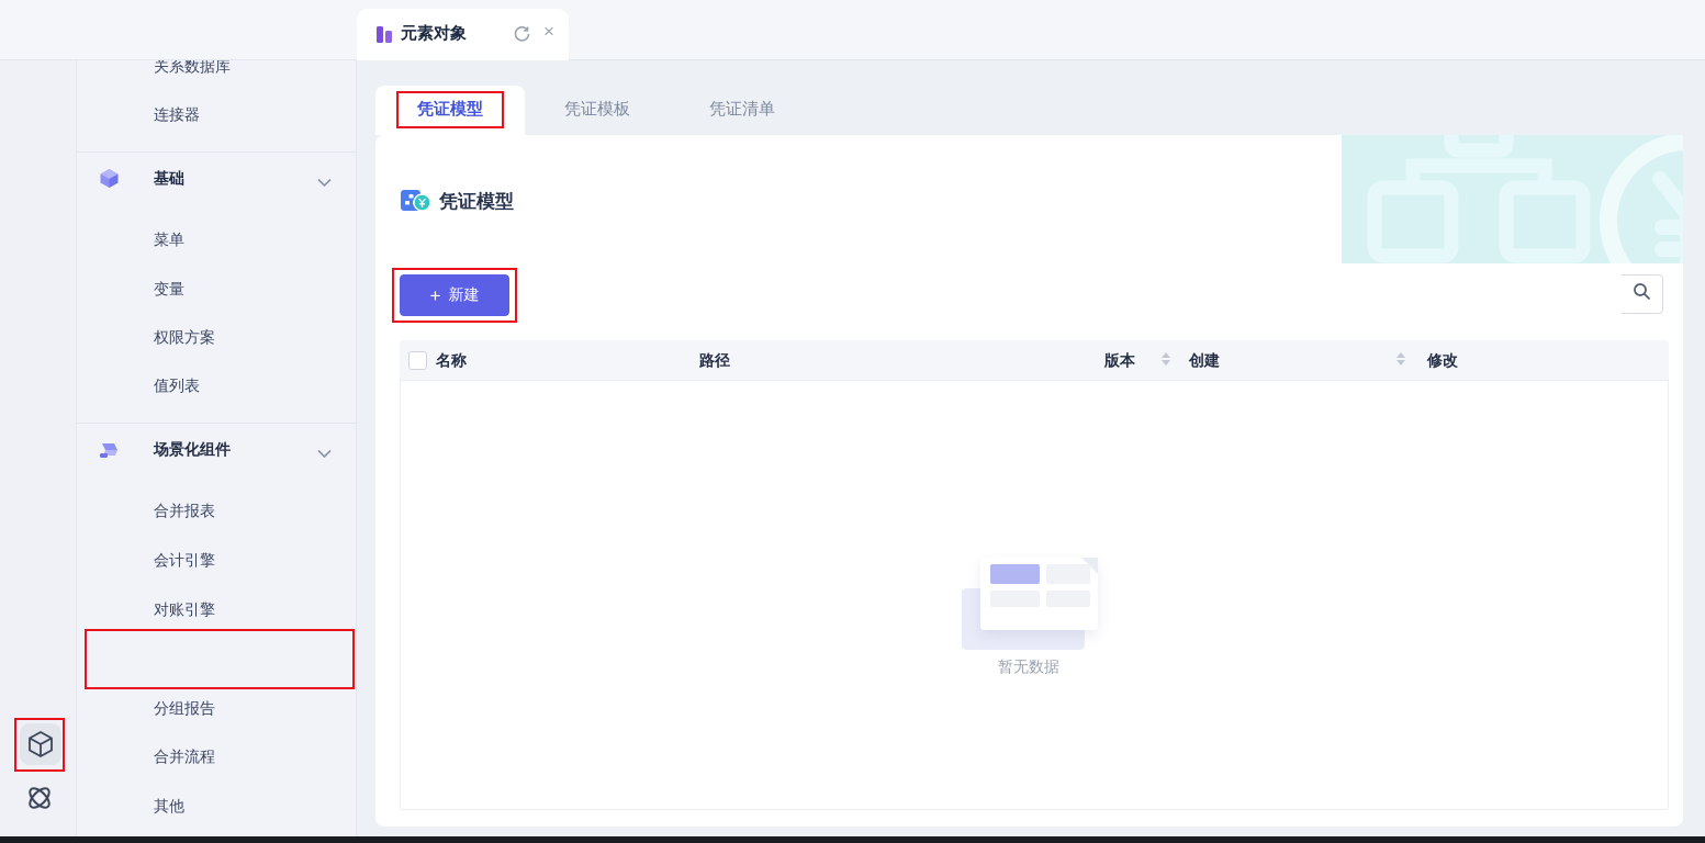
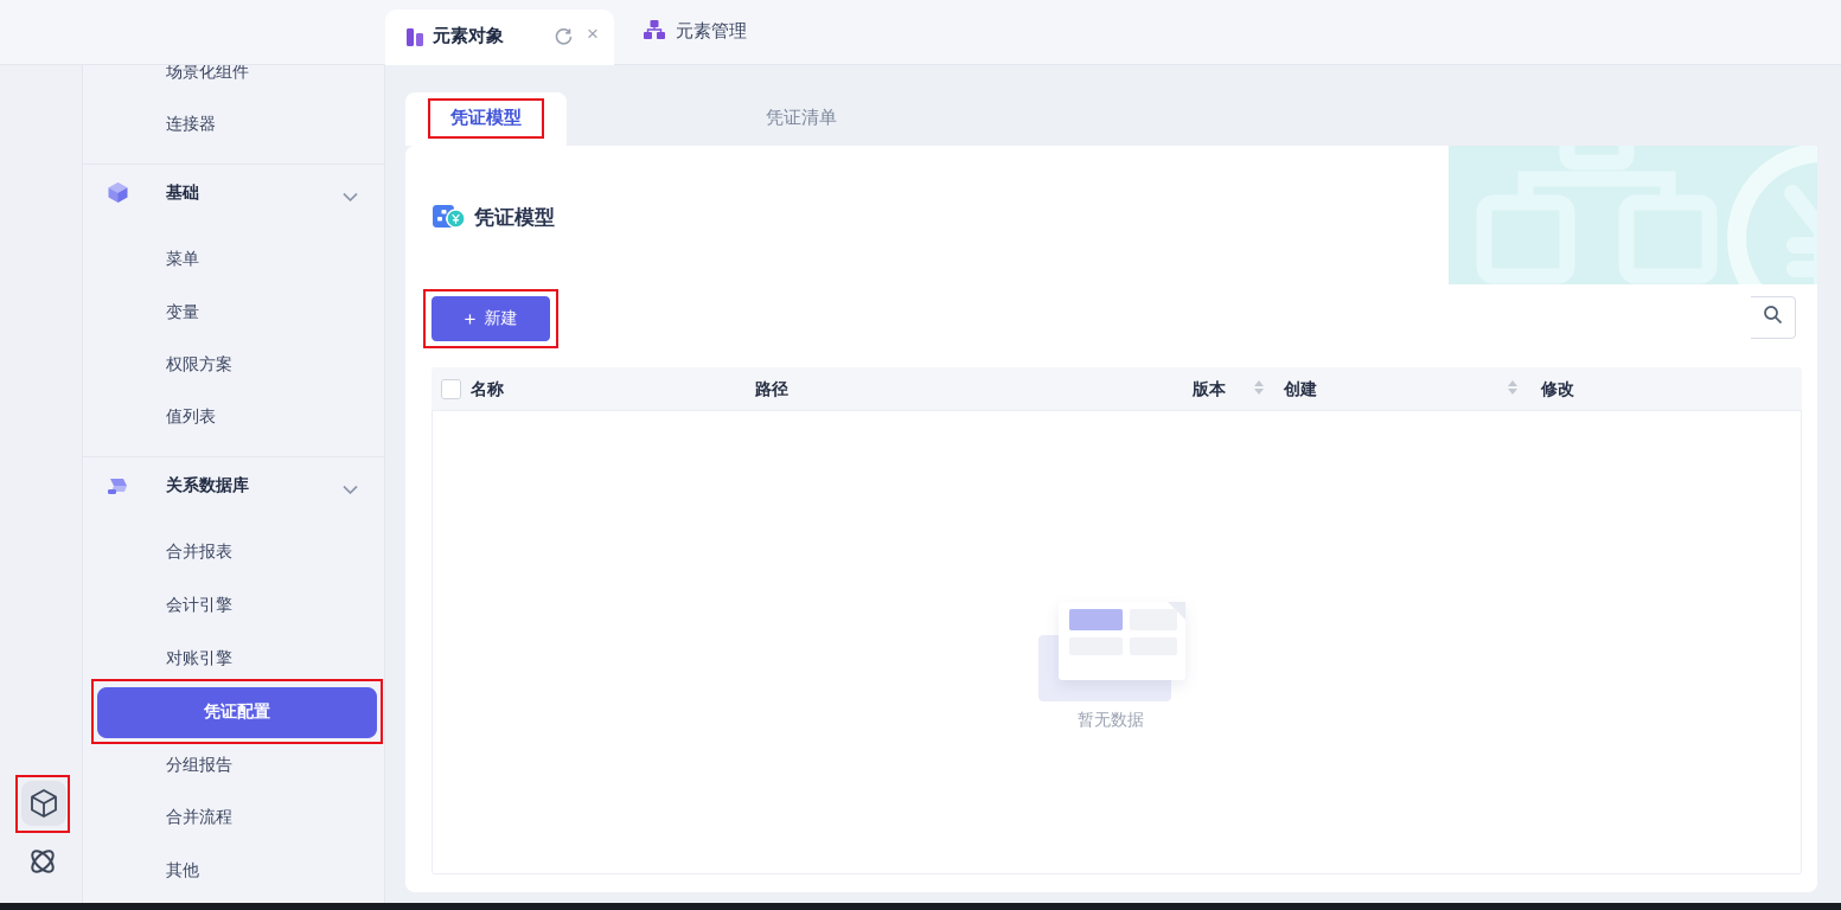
  元素对象
  ×
+ 元素管理
- 关系数据库
+ 场景化组件
  连接器
  基础
  菜单
  变量
  权限方案
  值列表
- 场景化组件
+ 关系数据库
  合并报表
  会计引擎
  对账引擎
+ 凭证配置
  分组报告
  合并流程
  其他
  凭证模型
- 凭证模板
  凭证清单
  凭证模型
  +
  新建
  名称
  路径
  版本
  创建
  修改
  暂无数据
